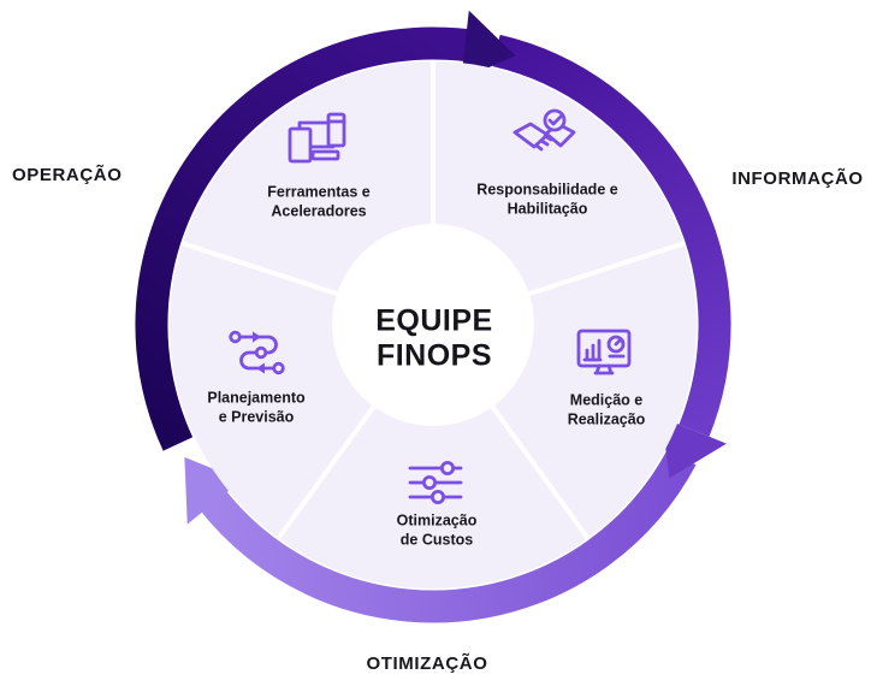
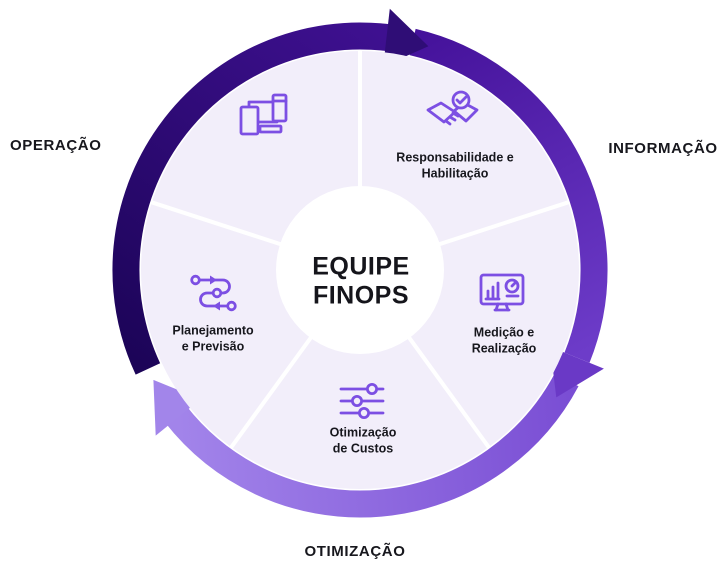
  OPERAÇÃO
  INFORMAÇÃO
  OTIMIZAÇÃO
- Ferramentas e
- Aceleradores
  Responsabilidade e
  Habilitação
  Medição e
  Realização
  Otimização
  de Custos
  Planejamento
  e Previsão
  EQUIPE
  FINOPS
